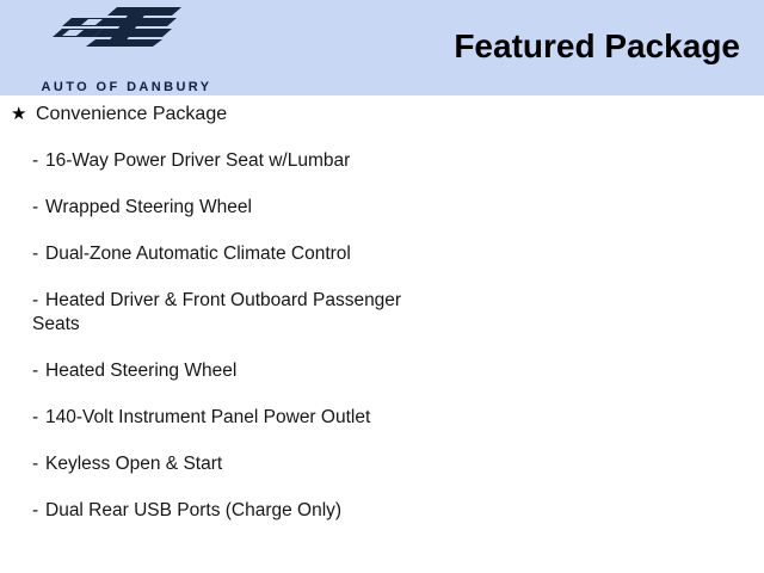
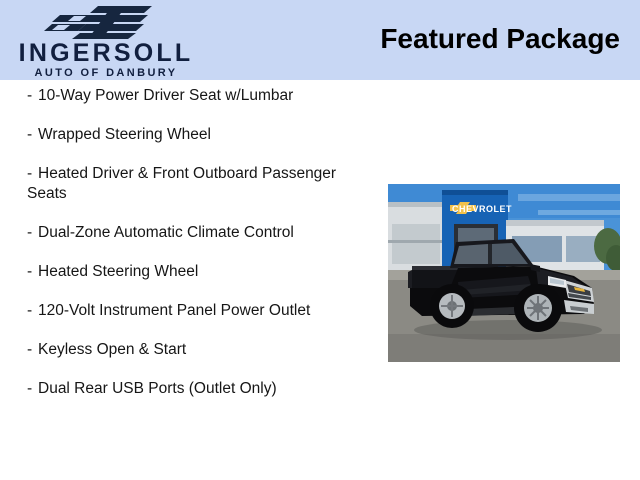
+ INGERSOLL
  AUTO OF DANBURY
  Featured Package
- ★
- Convenience Package
  -
- 16-Way Power Driver Seat w/Lumbar
+ 10-Way Power Driver Seat w/Lumbar
  -
  Wrapped Steering Wheel
  -
- Dual-Zone Automatic Climate Control
+ Heated Driver & Front Outboard Passenger Seats
  -
- Heated Driver & Front Outboard Passenger Seats
+ Dual-Zone Automatic Climate Control
  -
  Heated Steering Wheel
  -
- 140-Volt Instrument Panel Power Outlet
+ 120-Volt Instrument Panel Power Outlet
  -
  Keyless Open & Start
  -
- Dual Rear USB Ports (Charge Only)
+ Dual Rear USB Ports (Outlet Only)
+ CHEVROLET
